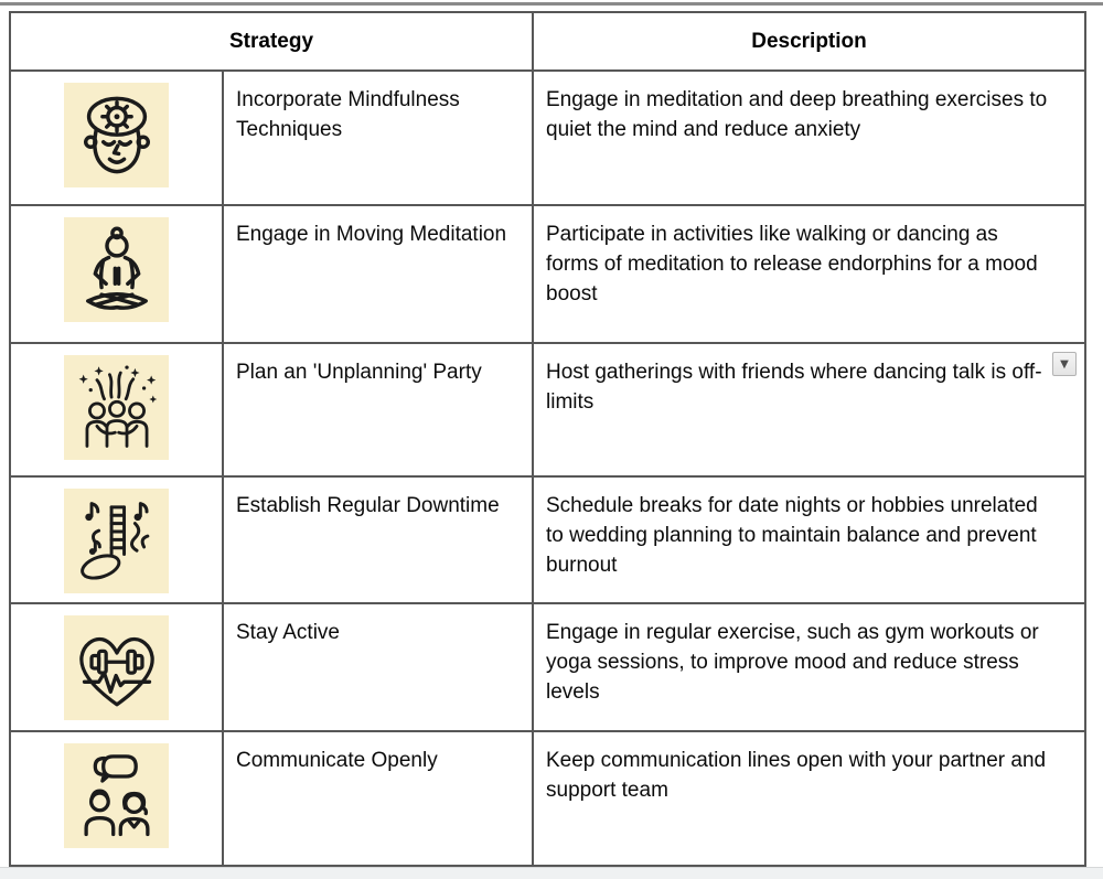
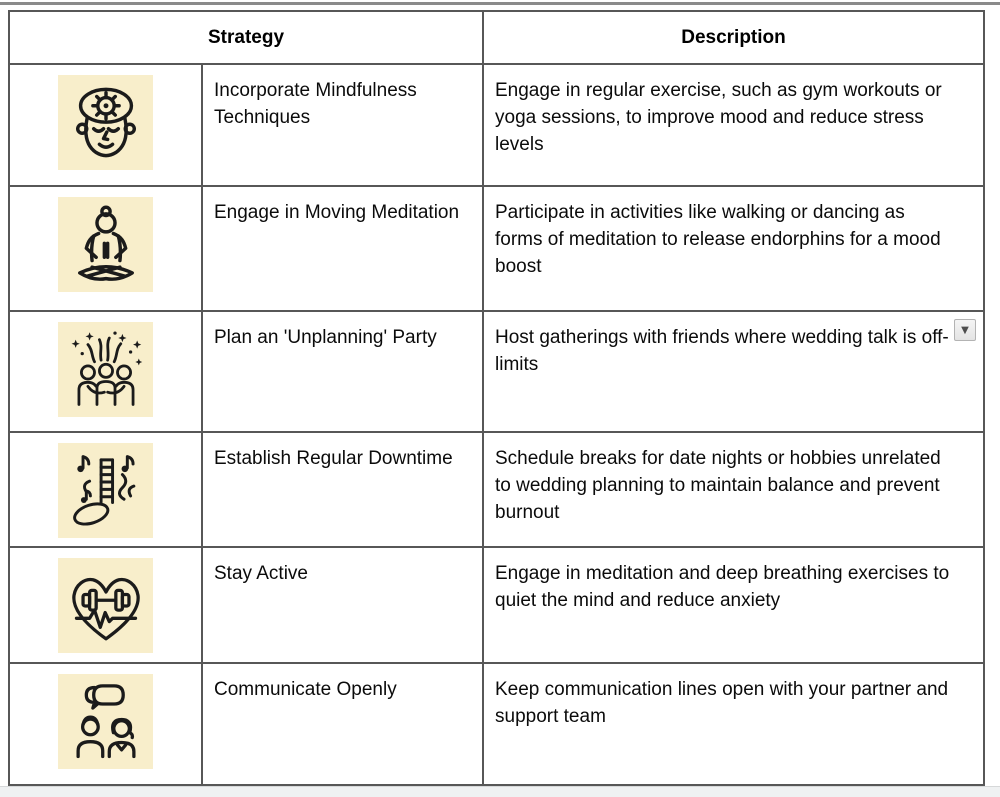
  Strategy
  Description
  Incorporate Mindfulness Techniques
- Engage in meditation and deep breathing exercises to quiet the mind and reduce anxiety
+ Engage in regular exercise, such as gym workouts or yoga sessions, to improve mood and reduce stress levels
  Engage in Moving Meditation
  Participate in activities like walking or dancing as forms of meditation to release endorphins for a mood boost
  Plan an 'Unplanning' Party
- Host gatherings with friends where dancing talk is off-limits
+ Host gatherings with friends where wedding talk is off-limits
  ▼
  Establish Regular Downtime
  Schedule breaks for date nights or hobbies unrelated to wedding planning to maintain balance and prevent burnout
  Stay Active
- Engage in regular exercise, such as gym workouts or yoga sessions, to improve mood and reduce stress levels
+ Engage in meditation and deep breathing exercises to quiet the mind and reduce anxiety
  Communicate Openly
  Keep communication lines open with your partner and support team
